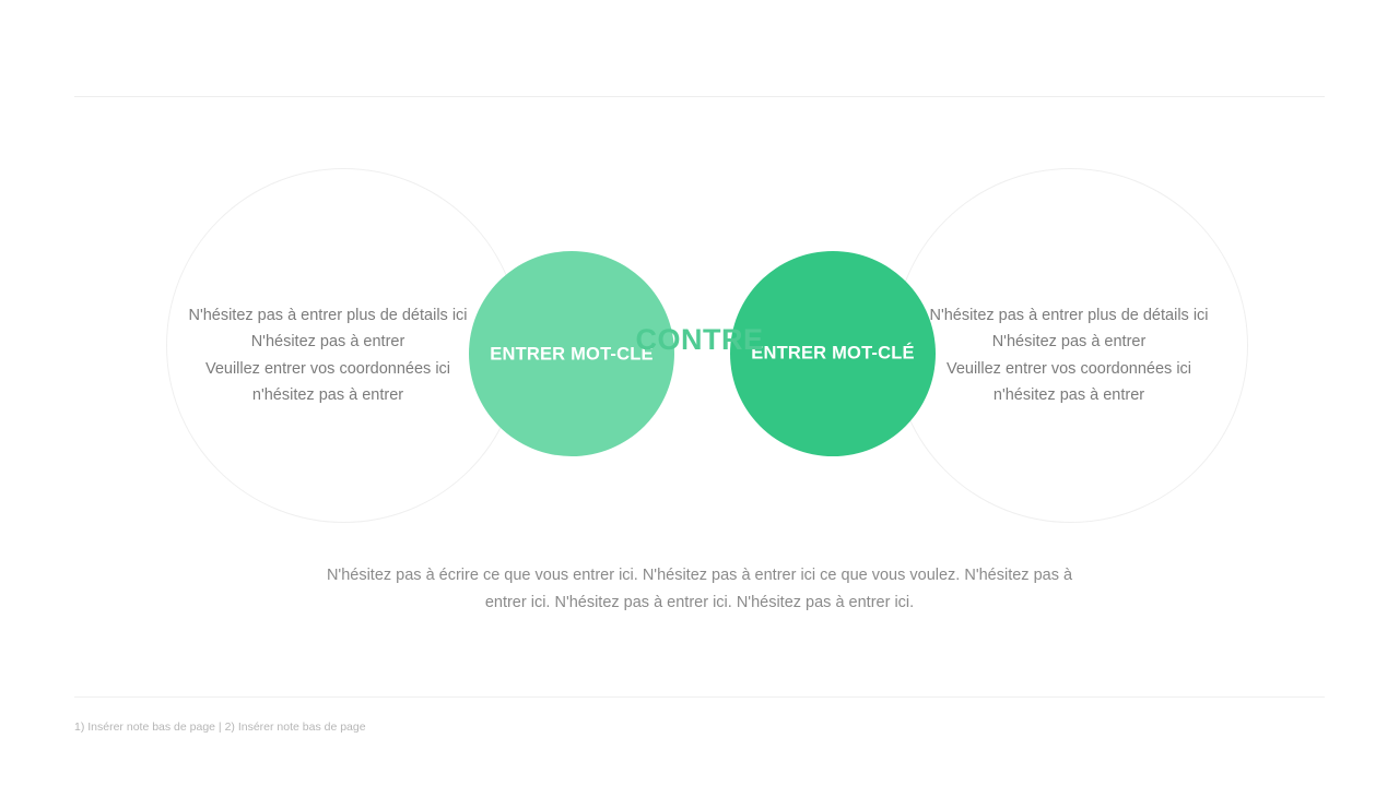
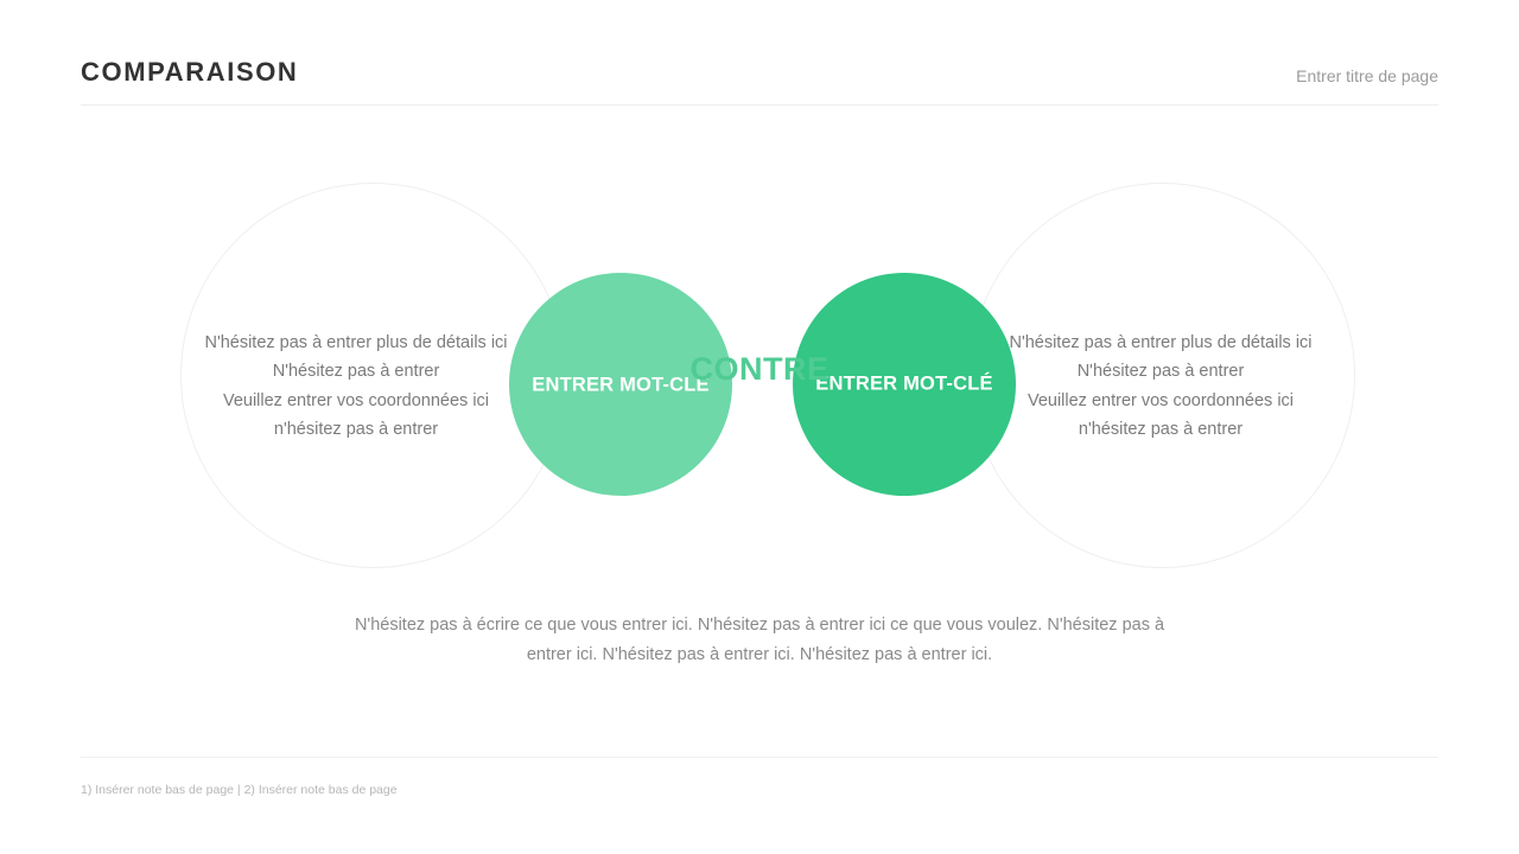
+ COMPARAISON
+ Entrer titre de page
  N'hésitez pas à entrer plus de détails ici
  N'hésitez pas à entrer
  Veuillez entrer vos coordonnées ici
  n'hésitez pas à entrer
  N'hésitez pas à entrer plus de détails ici
  N'hésitez pas à entrer
  Veuillez entrer vos coordonnées ici
  n'hésitez pas à entrer
  ENTRER MOT-CLE
  ENTRER MOT-CLÉ
  CONTRE
  N'hésitez pas à écrire ce que vous entrer ici. N'hésitez pas à entrer ici ce que vous voulez. N'hésitez pas à entrer ici. N'hésitez pas à entrer ici. N'hésitez pas à entrer ici.
  1) Insérer note bas de page | 2) Insérer note bas de page
